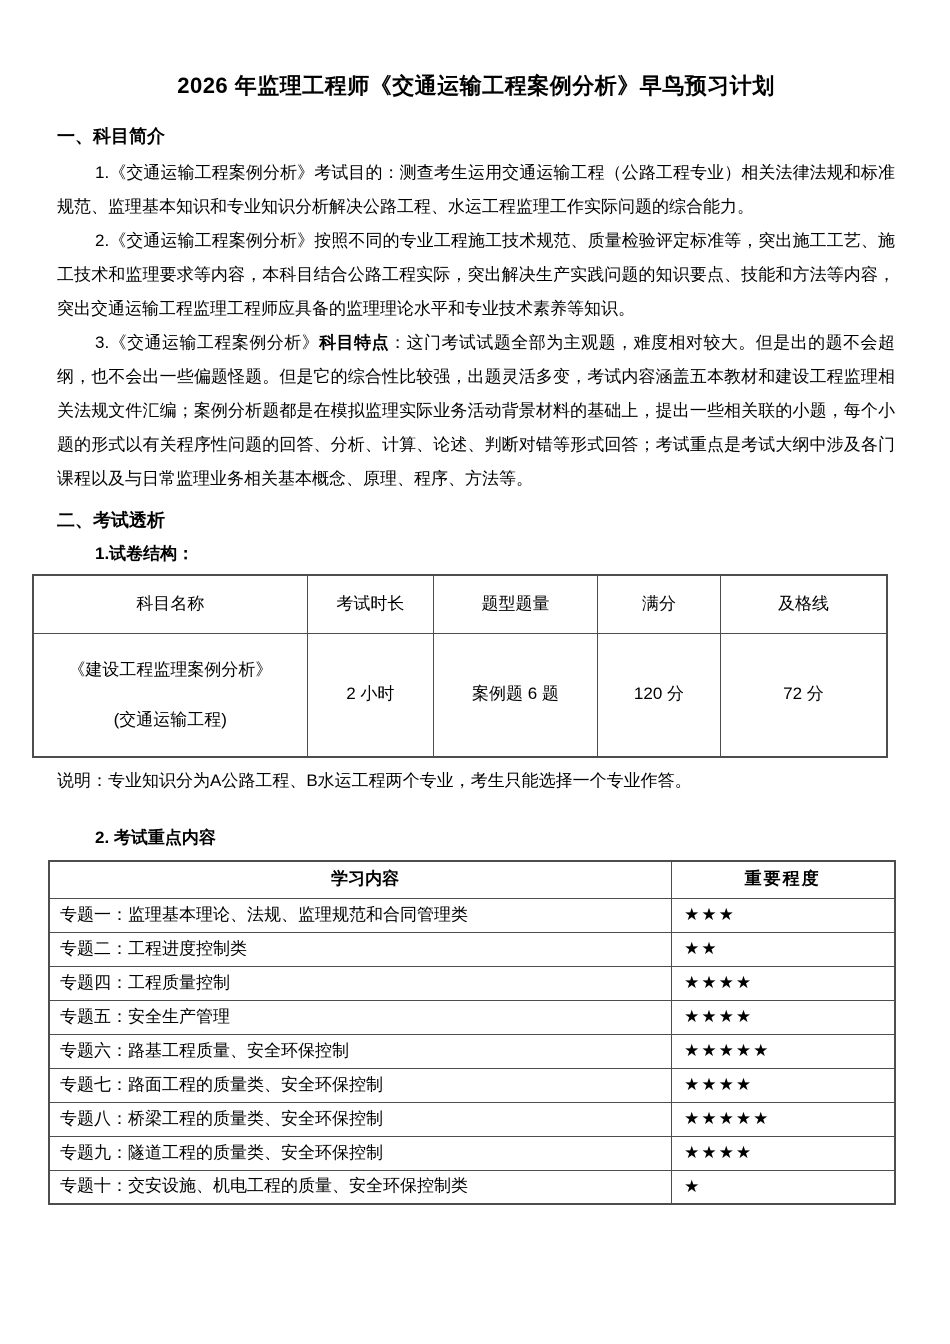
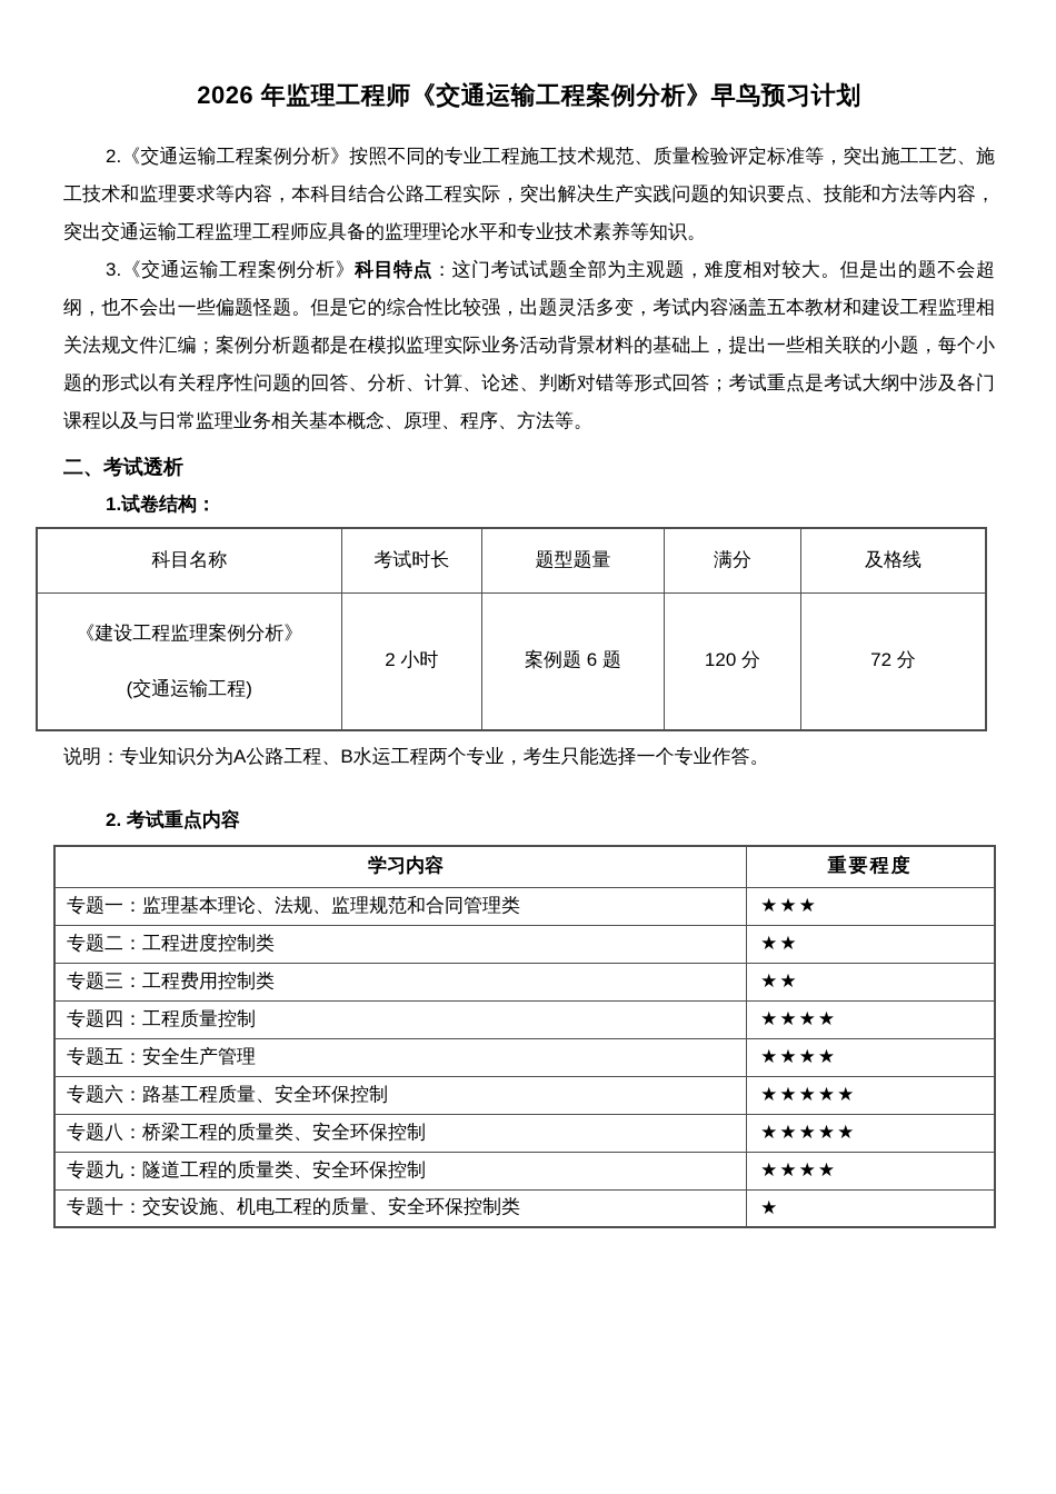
  2026 年监理工程师《交通运输工程案例分析》早鸟预习计划
- 一、科目简介
- 1.《交通运输工程案例分析》考试目的：测查考生运用交通运输工程（公路工程专业）相关法律法规和标准规范、监理基本知识和专业知识分析解决公路工程、水运工程监理工作实际问题的综合能力。
  2.《交通运输工程案例分析》按照不同的专业工程施工技术规范、质量检验评定标准等，突出施工工艺、施工技术和监理要求等内容，本科目结合公路工程实际，突出解决生产实践问题的知识要点、技能和方法等内容，突出交通运输工程监理工程师应具备的监理理论水平和专业技术素养等知识。
  3.《交通运输工程案例分析》科目特点：这门考试试题全部为主观题，难度相对较大。但是出的题不会超纲，也不会出一些偏题怪题。但是它的综合性比较强，出题灵活多变，考试内容涵盖五本教材和建设工程监理相关法规文件汇编；案例分析题都是在模拟监理实际业务活动背景材料的基础上，提出一些相关联的小题，每个小题的形式以有关程序性问题的回答、分析、计算、论述、判断对错等形式回答；考试重点是考试大纲中涉及各门课程以及与日常监理业务相关基本概念、原理、程序、方法等。
  二、考试透析
  1.试卷结构：
  科目名称	考试时长	题型题量	满分	及格线
  《建设工程监理案例分析》 (交通运输工程)	2 小时	案例题 6 题	120 分	72 分
  说明：专业知识分为A公路工程、B水运工程两个专业，考生只能选择一个专业作答。
  2. 考试重点内容
  学习内容	重要程度
  专题一：监理基本理论、法规、监理规范和合同管理类	★★★
  专题二：工程进度控制类	★★
+ 专题三：工程费用控制类	★★
  专题四：工程质量控制	★★★★
  专题五：安全生产管理	★★★★
  专题六：路基工程质量、安全环保控制	★★★★★
- 专题七：路面工程的质量类、安全环保控制	★★★★
  专题八：桥梁工程的质量类、安全环保控制	★★★★★
  专题九：隧道工程的质量类、安全环保控制	★★★★
  专题十：交安设施、机电工程的质量、安全环保控制类	★
